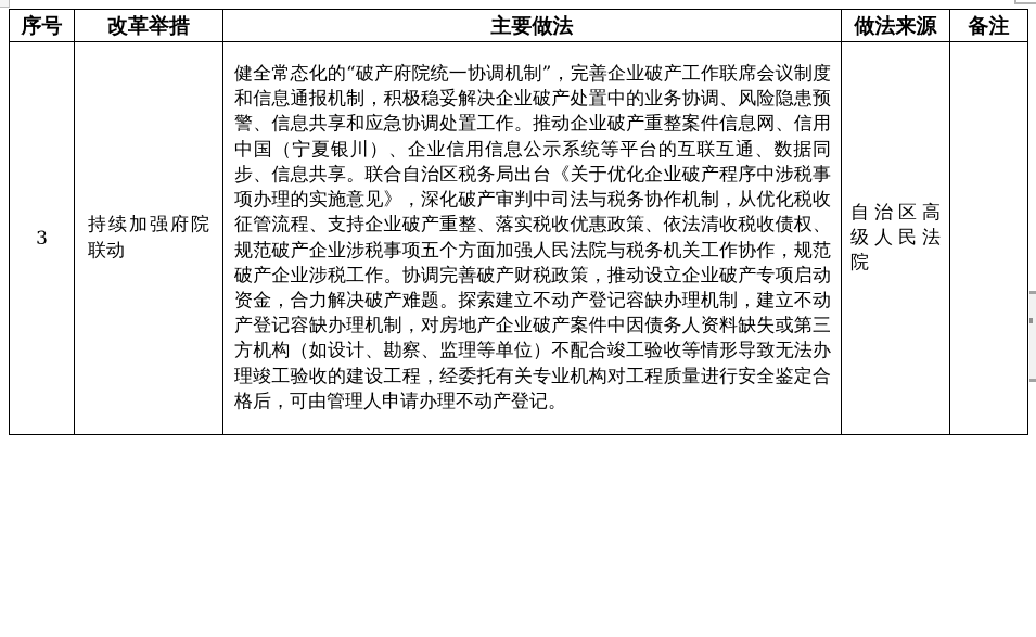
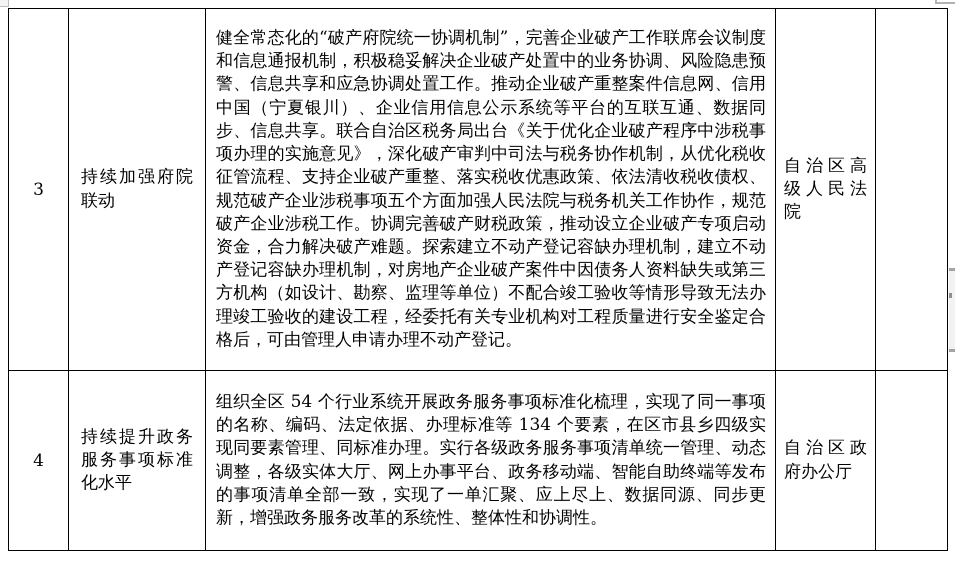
- 序号	改革举措	主要做法	做法来源	备注
  3	持续加强府院联动	健全常态化的“破产府院统一协调机制”，完善企业破产工作联席会议制度和信息通报机制，积极稳妥解决企业破产处置中的业务协调、风险隐患预警、信息共享和应急协调处置工作。推动企业破产重整案件信息网、信用中国（宁夏银川）、企业信用信息公示系统等平台的互联互通、数据同步、信息共享。联合自治区税务局出台《关于优化企业破产程序中涉税事项办理的实施意见》，深化破产审判中司法与税务协作机制，从优化税收征管流程、支持企业破产重整、落实税收优惠政策、依法清收税收债权、规范破产企业涉税事项五个方面加强人民法院与税务机关工作协作，规范破产企业涉税工作。协调完善破产财税政策，推动设立企业破产专项启动资金，合力解决破产难题。探索建立不动产登记容缺办理机制，建立不动产登记容缺办理机制，对房地产企业破产案件中因债务人资料缺失或第三方机构（如设计、勘察、监理等单位）不配合竣工验收等情形导致无法办理竣工验收的建设工程，经委托有关专业机构对工程质量进行安全鉴定合格后，可由管理人申请办理不动产登记。	自治区高级人民法院
+ 4	持续提升政务服务事项标准化水平	组织全区 54 个行业系统开展政务服务事项标准化梳理，实现了同一事项的名称、编码、法定依据、办理标准等 134 个要素，在区市县乡四级实现同要素管理、同标准办理。实行各级政务服务事项清单统一管理、动态调整，各级实体大厅、网上办事平台、政务移动端、智能自助终端等发布的事项清单全部一致，实现了一单汇聚、应上尽上、数据同源、同步更新，增强政务服务改革的系统性、整体性和协调性。	自治区政府办公厅
